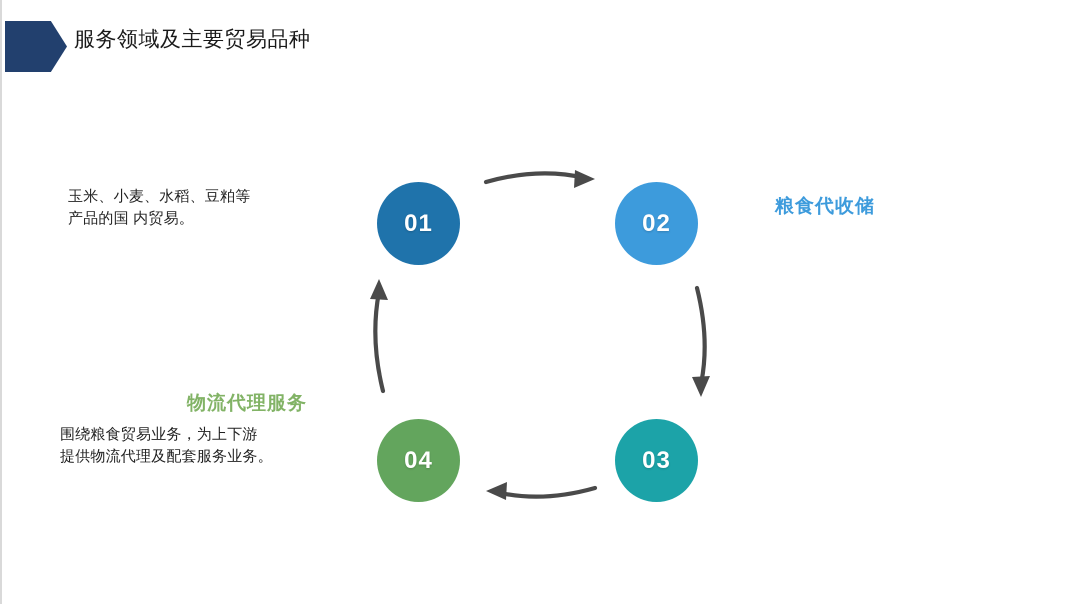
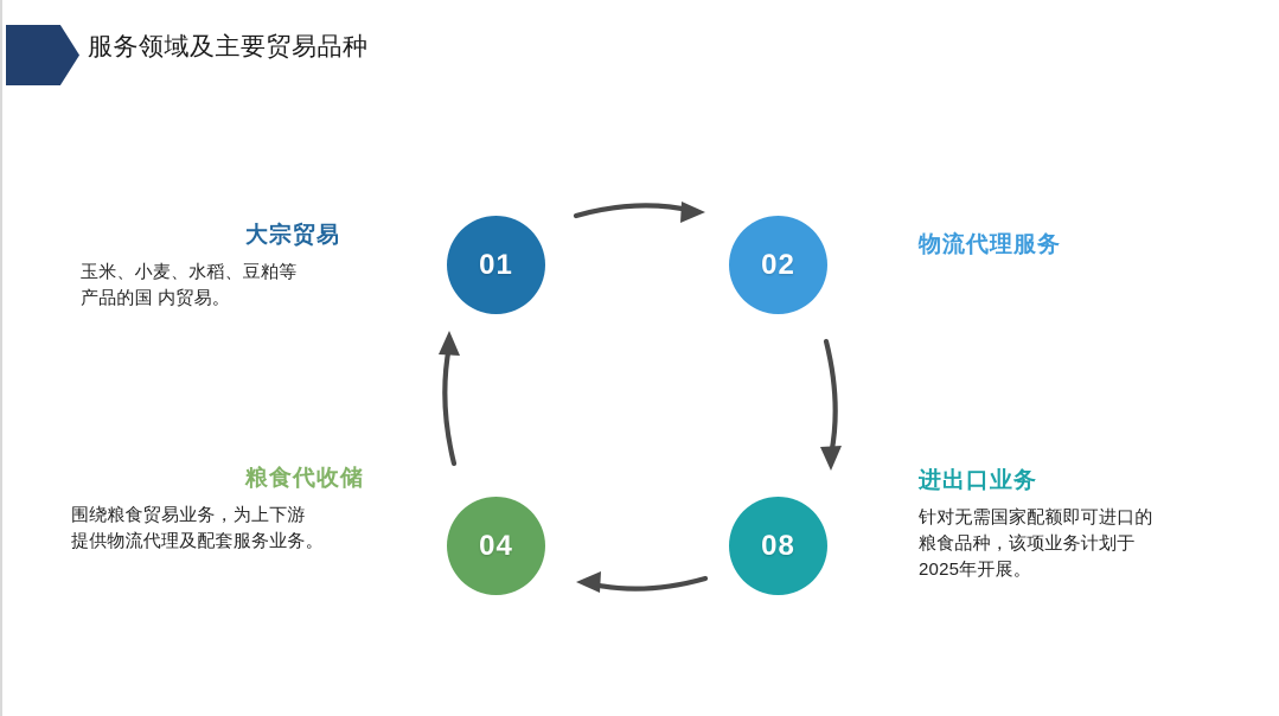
  服务领域及主要贸易品种
  01
  02
- 03
+ 08
  04
+ 大宗贸易
  玉米、小麦、水稻、豆粕等
  产品的国 内贸易。
- 粮食代收储
+ 物流代理服务
+ 进出口业务
+ 针对无需国家配额即可进口的
+ 粮食品种，该项业务计划于
+ 2025年开展。
- 物流代理服务
+ 粮食代收储
  围绕粮食贸易业务，为上下游
  提供物流代理及配套服务业务。
